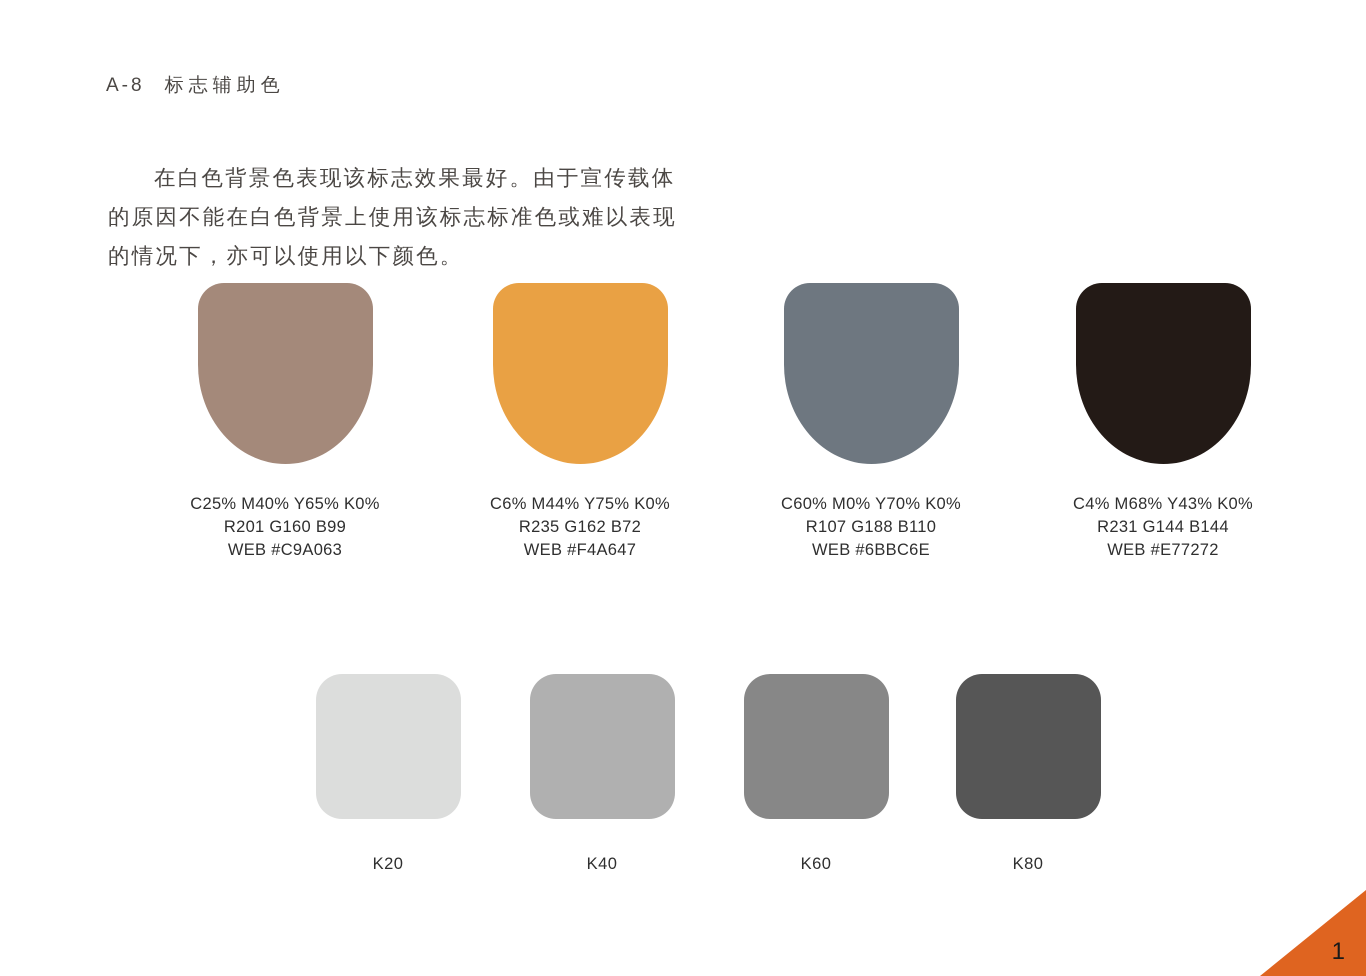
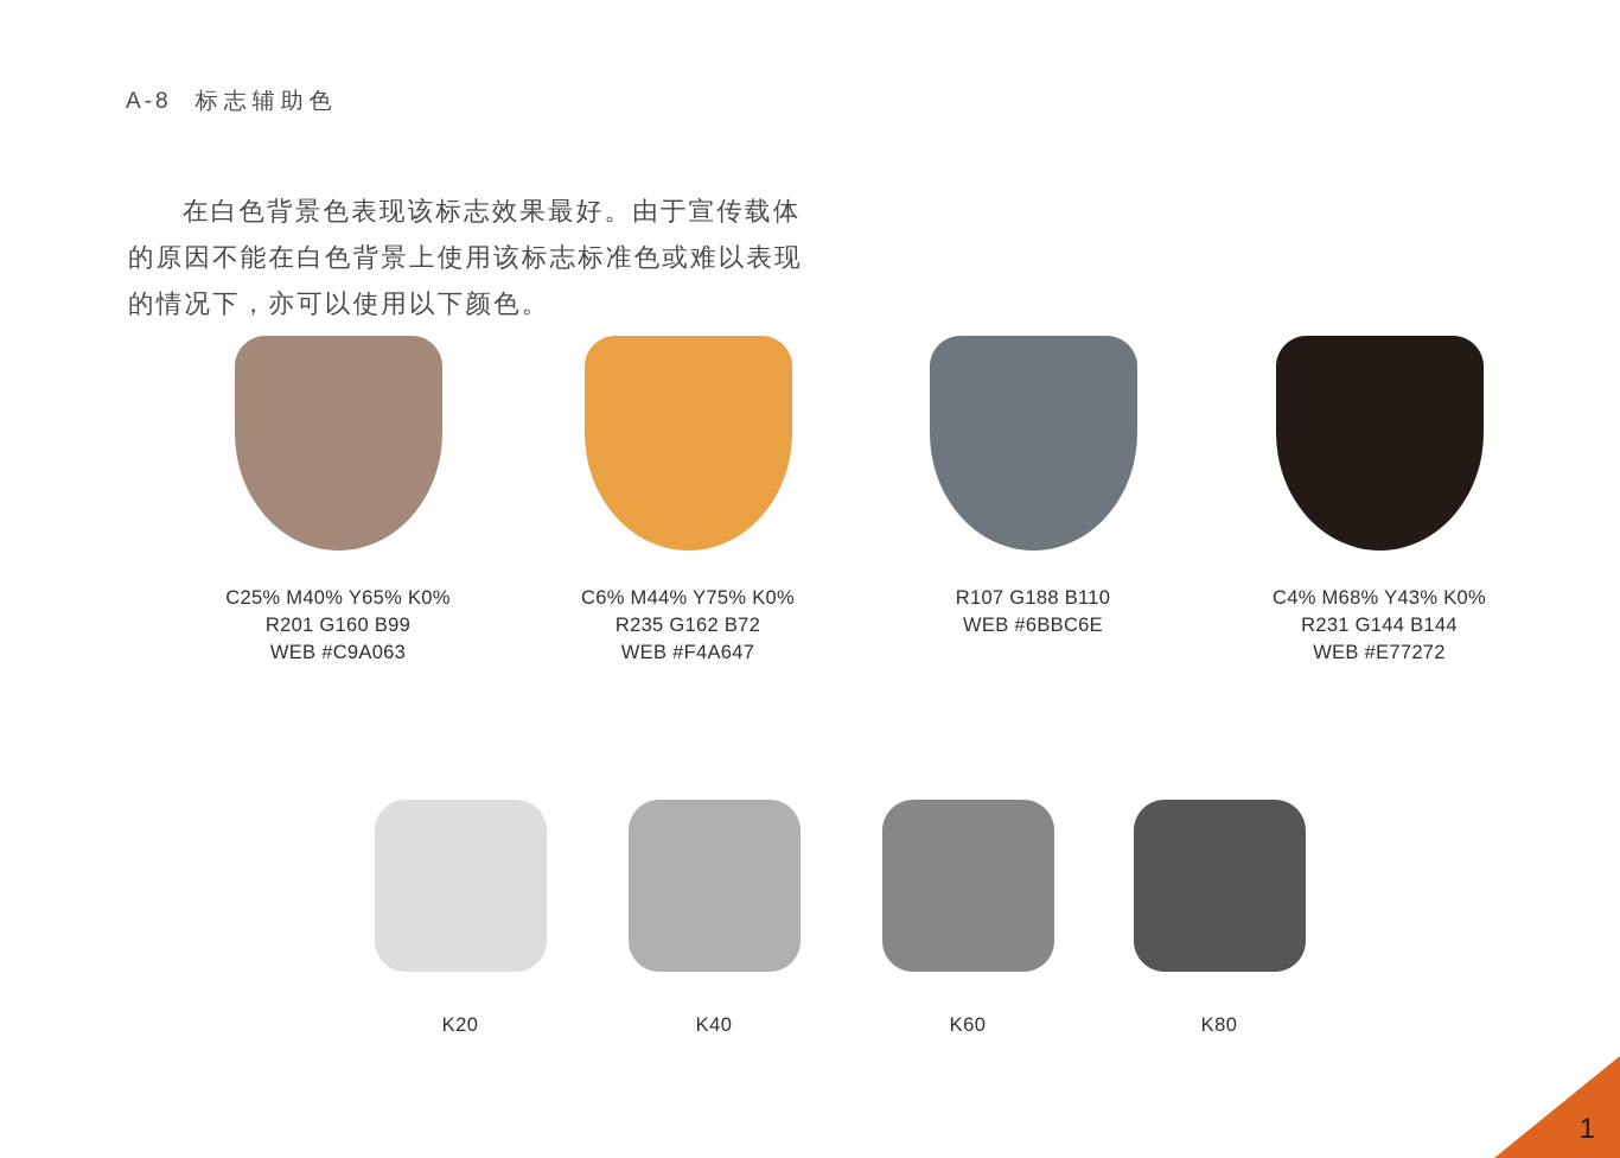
  A-8 标志辅助色
  在白色背景色表现该标志效果最好。由于宣传载体的原因不能在白色背景上使用该标志标准色或难以表现的情况下，亦可以使用以下颜色。
  C25% M40% Y65% K0%
  R201 G160 B99
  WEB #C9A063
  C6% M44% Y75% K0%
  R235 G162 B72
  WEB #F4A647
- C60% M0% Y70% K0%
  R107 G188 B110
  WEB #6BBC6E
  C4% M68% Y43% K0%
  R231 G144 B144
  WEB #E77272
  K20
  K40
  K60
  K80
  1
